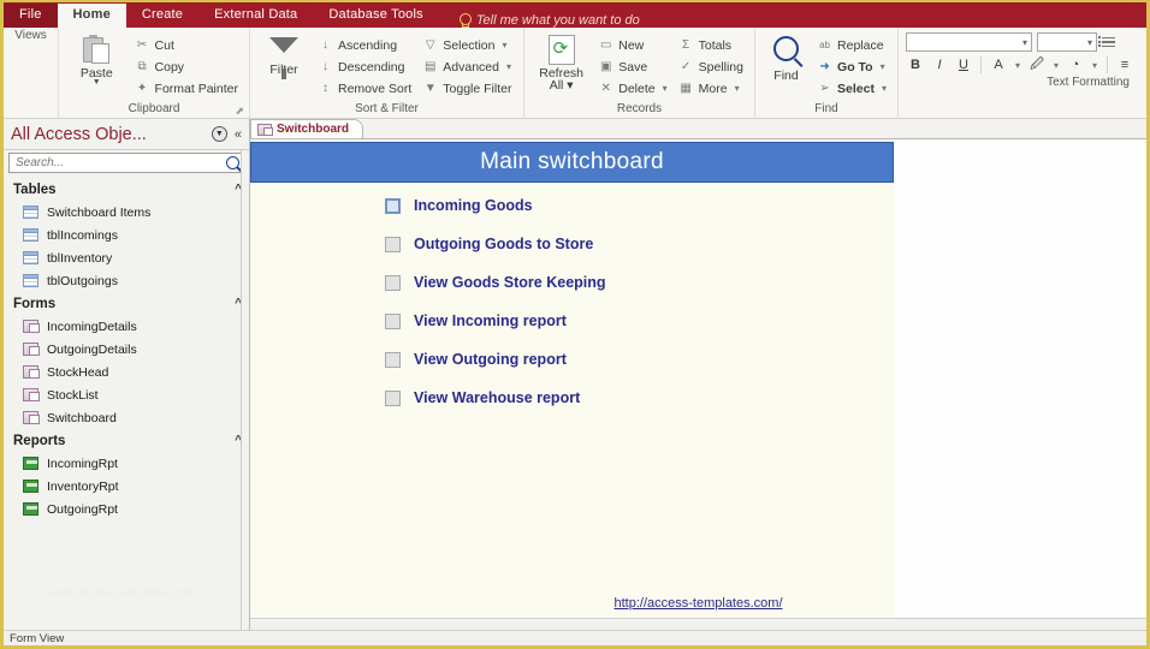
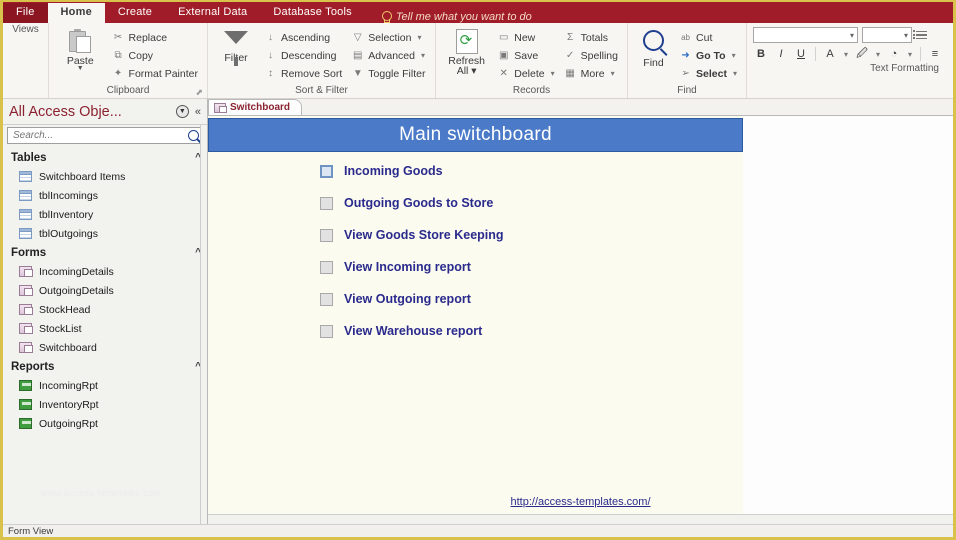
  File
  Home
  Create
  External Data
  Database Tools
  Tell me what you want to do
  Views
  Paste
  ✂
- Cut
+ Replace
  ⧉
  Copy
  ✦
  Format Painter
  Clipboard
  ⬈
  ↓
  Ascending
  ↓
  Descending
  ↕
  Remove Sort
  ▽
  Selection
  ▾
  ▤
  Advanced
  ▾
  ▼
  Toggle Filter
  Sort & Filter
  Refresh
  All ▾
  ▭
  New
  ▣
  Save
  ✕
  Delete
  ▾
  Σ
  Totals
  ✓
  Spelling
  ▦
  More
  ▾
  Records
  Find
  ab
- Replace
+ Cut
  ➜
  Go To
  ▾
  ➢
  Select
  ▾
  Find
  ▾
  ▾
  B
  I
  U
  A
  ▾
  🖉
  ▾
  ◔
  ▾
  ≡
  Text Formatting
  All Access Obje...
  «
  Search...
  Tables
  ^
  Switchboard Items
  tblIncomings
  tblInventory
  tblOutgoings
  Forms
  ^
  IncomingDetails
  OutgoingDetails
  StockHead
  StockList
  Switchboard
  Reports
  ^
  IncomingRpt
  InventoryRpt
  OutgoingRpt
  Switchboard
  Main switchboard
  Incoming Goods
  Outgoing Goods to Store
  View Goods Store Keeping
  View Incoming report
  View Outgoing report
  View Warehouse report
  http://access-templates.com/
  Form View
